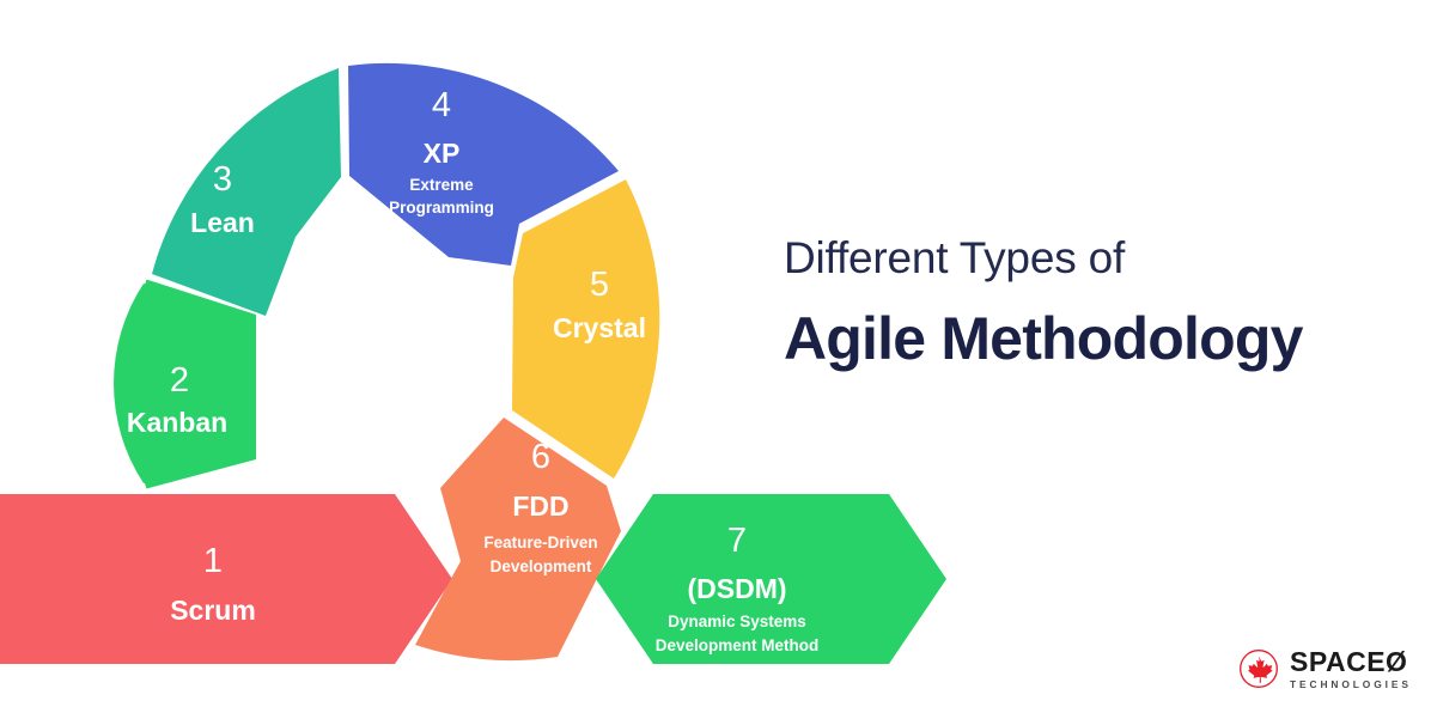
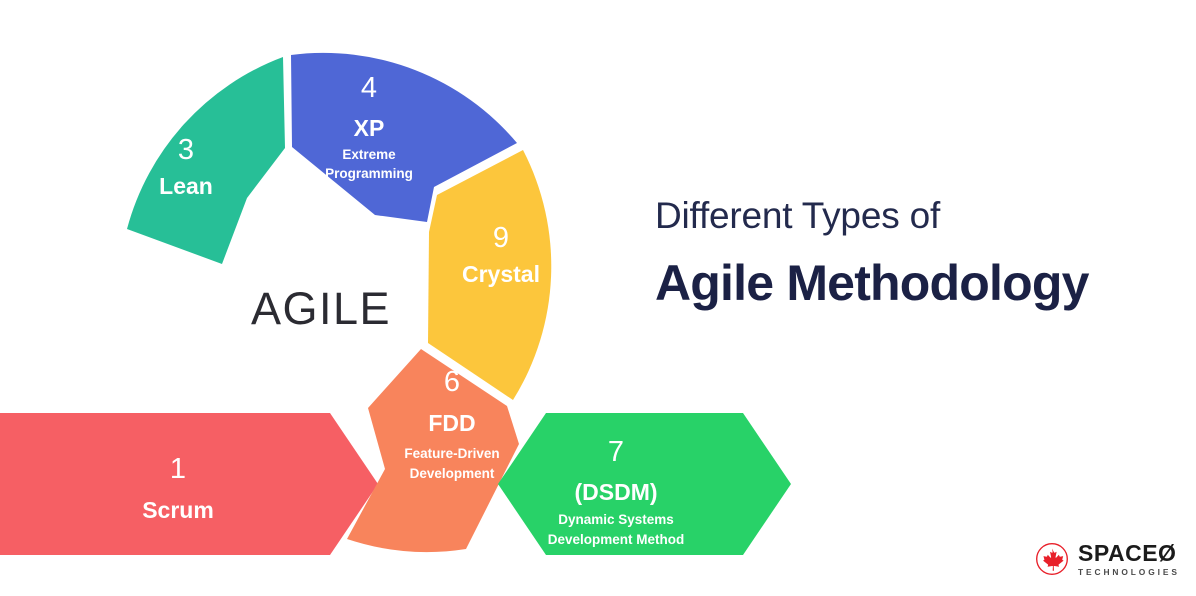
  1
  Scrum
- 2
- Kanban
  3
  Lean
  4
  XP
  Extreme
  Programming
- 5
+ 9
  Crystal
  6
  FDD
  Feature-Driven
  Development
  7
  (DSDM)
  Dynamic Systems
  Development Method
+ AGILE
  Different Types of
  Agile Methodology
  SPACE
  Ø
  TECHNOLOGIES
